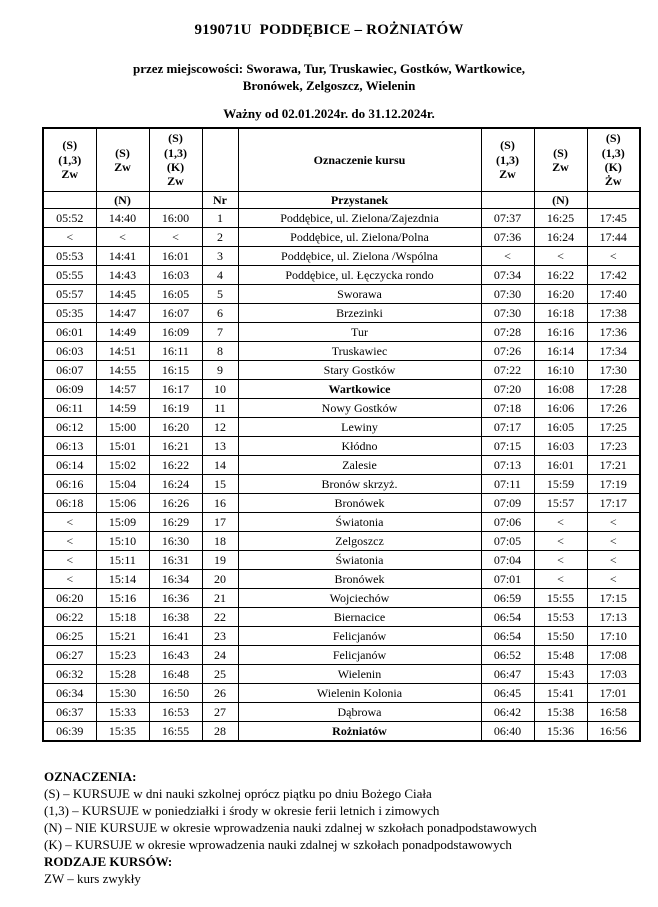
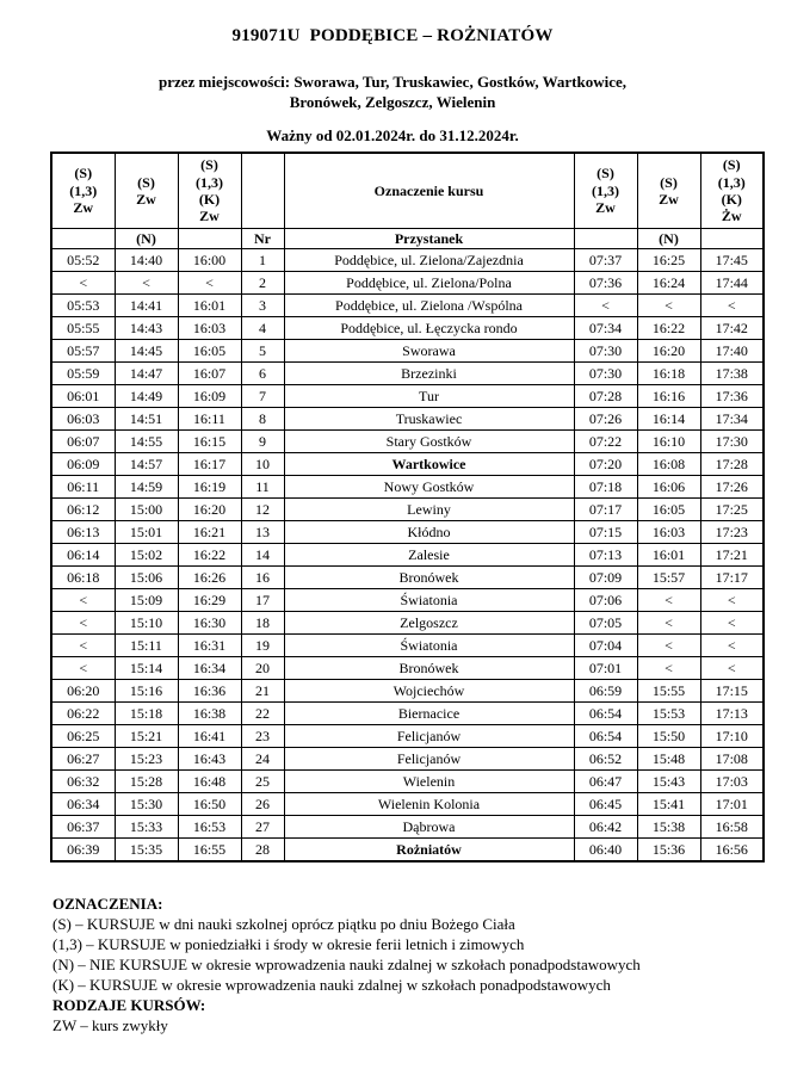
  919071U PODDĘBICE – ROŻNIATÓW
  przez miejscowości: Sworawa, Tur, Truskawiec, Gostków, Wartkowice,
  Bronówek, Zelgoszcz, Wielenin
  Ważny od 02.01.2024r. do 31.12.2024r.
  (S) (1,3) Zw	(S) Zw	(S) (1,3) (K) Zw		Oznaczenie kursu	(S) (1,3) Zw	(S) Zw	(S) (1,3) (K) Żw
  	(N)		Nr	Przystanek		(N)
  05:52	14:40	16:00	1	Poddębice, ul. Zielona/Zajezdnia	07:37	16:25	17:45
  <	<	<	2	Poddębice, ul. Zielona/Polna	07:36	16:24	17:44
  05:53	14:41	16:01	3	Poddębice, ul. Zielona /Wspólna	<	<	<
  05:55	14:43	16:03	4	Poddębice, ul. Łęczycka rondo	07:34	16:22	17:42
  05:57	14:45	16:05	5	Sworawa	07:30	16:20	17:40
- 05:35	14:47	16:07	6	Brzezinki	07:30	16:18	17:38
+ 05:59	14:47	16:07	6	Brzezinki	07:30	16:18	17:38
  06:01	14:49	16:09	7	Tur	07:28	16:16	17:36
  06:03	14:51	16:11	8	Truskawiec	07:26	16:14	17:34
  06:07	14:55	16:15	9	Stary Gostków	07:22	16:10	17:30
  06:09	14:57	16:17	10	Wartkowice	07:20	16:08	17:28
  06:11	14:59	16:19	11	Nowy Gostków	07:18	16:06	17:26
  06:12	15:00	16:20	12	Lewiny	07:17	16:05	17:25
  06:13	15:01	16:21	13	Kłódno	07:15	16:03	17:23
  06:14	15:02	16:22	14	Zalesie	07:13	16:01	17:21
- 06:16	15:04	16:24	15	Bronów skrzyż.	07:11	15:59	17:19
  06:18	15:06	16:26	16	Bronówek	07:09	15:57	17:17
  <	15:09	16:29	17	Światonia	07:06	<	<
  <	15:10	16:30	18	Zelgoszcz	07:05	<	<
  <	15:11	16:31	19	Światonia	07:04	<	<
  <	15:14	16:34	20	Bronówek	07:01	<	<
  06:20	15:16	16:36	21	Wojciechów	06:59	15:55	17:15
  06:22	15:18	16:38	22	Biernacice	06:54	15:53	17:13
  06:25	15:21	16:41	23	Felicjanów	06:54	15:50	17:10
  06:27	15:23	16:43	24	Felicjanów	06:52	15:48	17:08
  06:32	15:28	16:48	25	Wielenin	06:47	15:43	17:03
  06:34	15:30	16:50	26	Wielenin Kolonia	06:45	15:41	17:01
  06:37	15:33	16:53	27	Dąbrowa	06:42	15:38	16:58
  06:39	15:35	16:55	28	Rożniatów	06:40	15:36	16:56
  OZNACZENIA:
  (S) – KURSUJE w dni nauki szkolnej oprócz piątku po dniu Bożego Ciała
  (1,3) – KURSUJE w poniedziałki i środy w okresie ferii letnich i zimowych
  (N) – NIE KURSUJE w okresie wprowadzenia nauki zdalnej w szkołach ponadpodstawowych
  (K) – KURSUJE w okresie wprowadzenia nauki zdalnej w szkołach ponadpodstawowych
  RODZAJE KURSÓW:
  ZW – kurs zwykły
